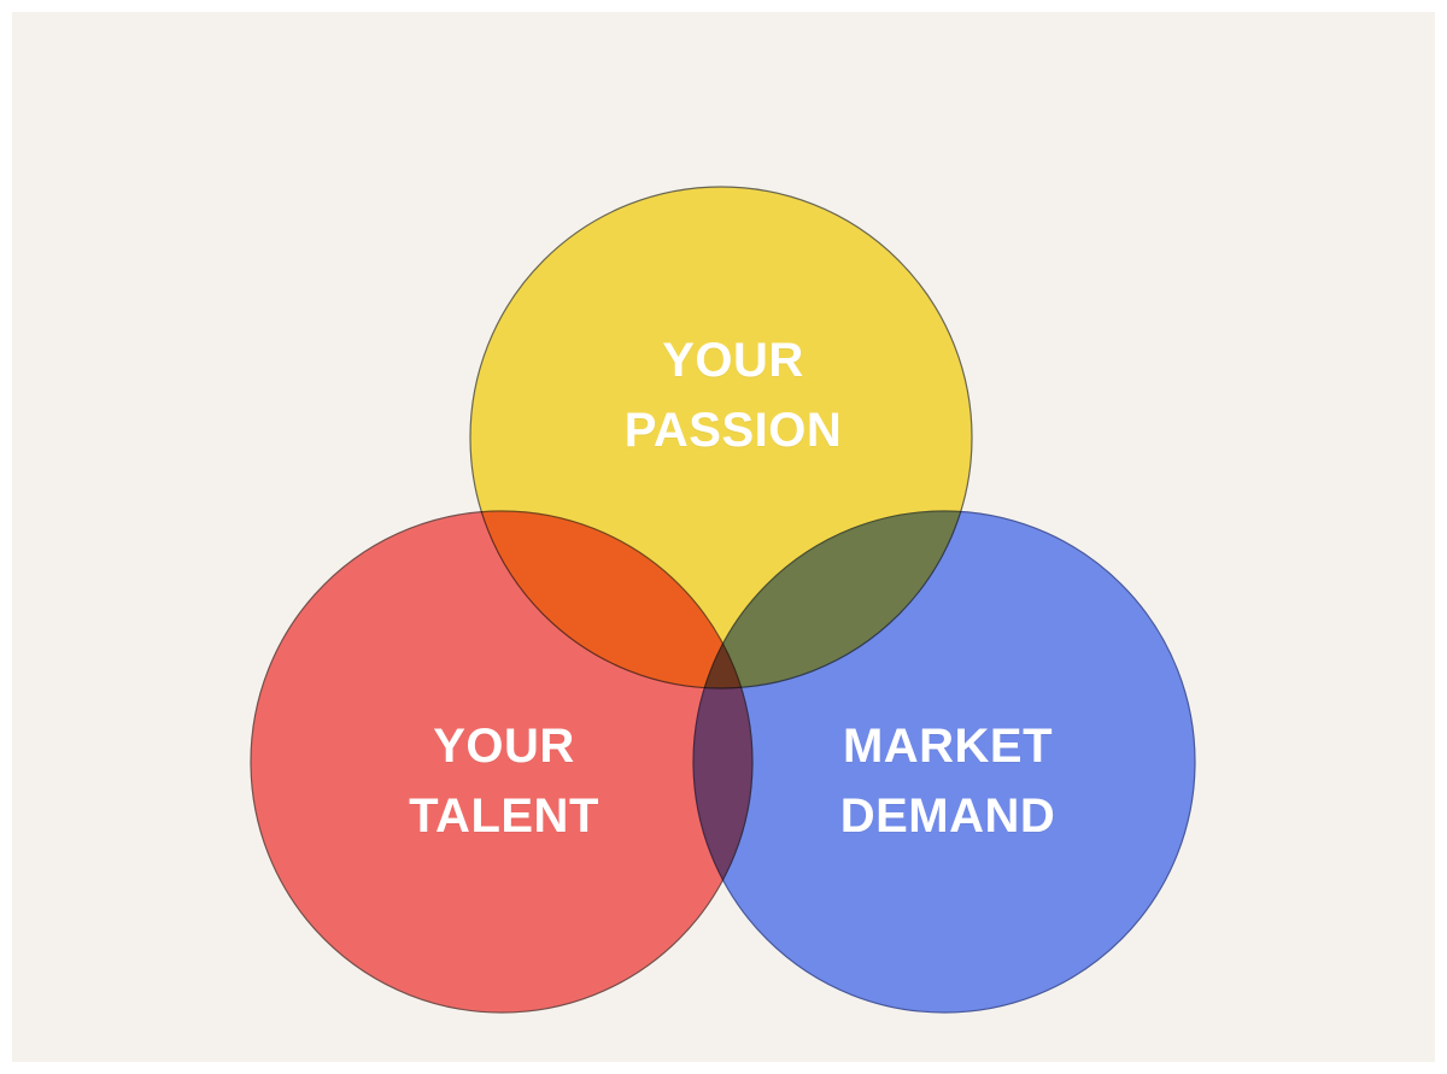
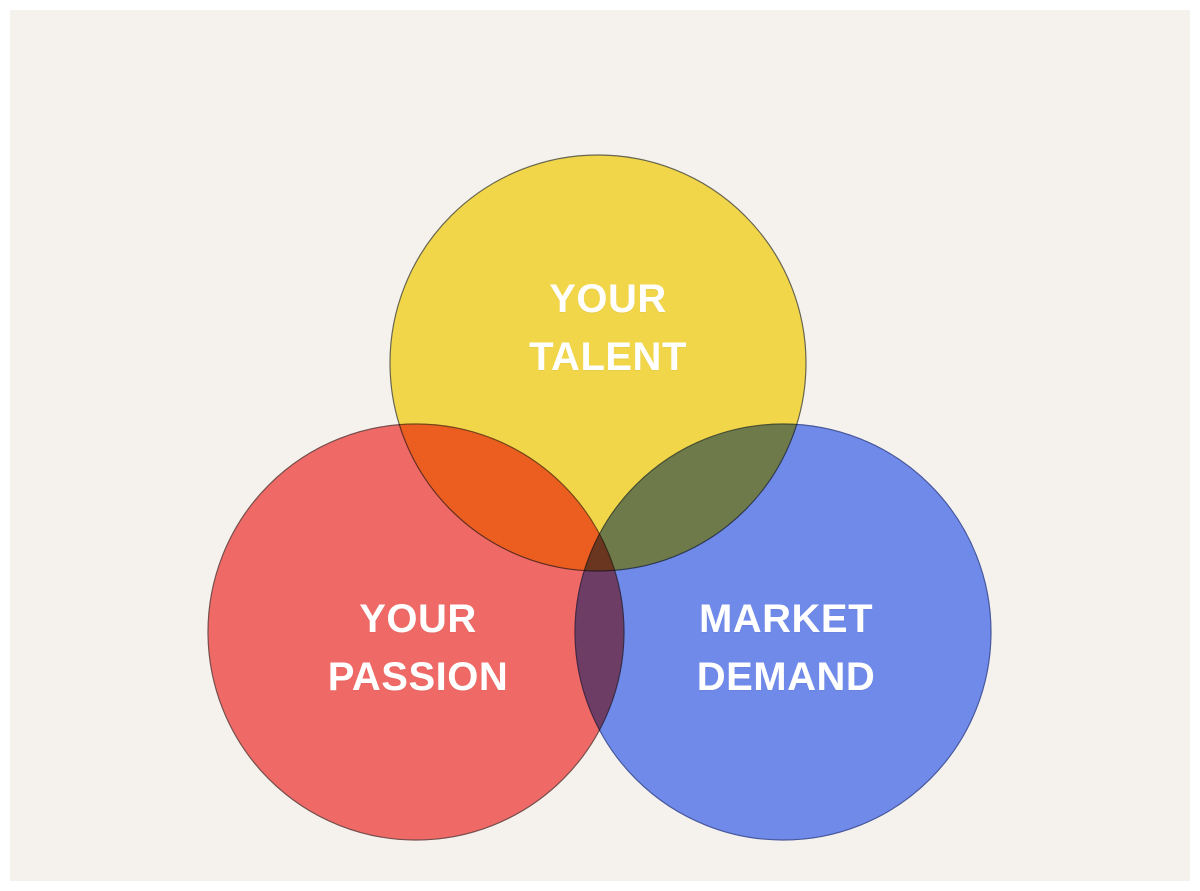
  YOUR
- PASSION
+ TALENT
  YOUR
- TALENT
+ PASSION
  MARKET
  DEMAND
